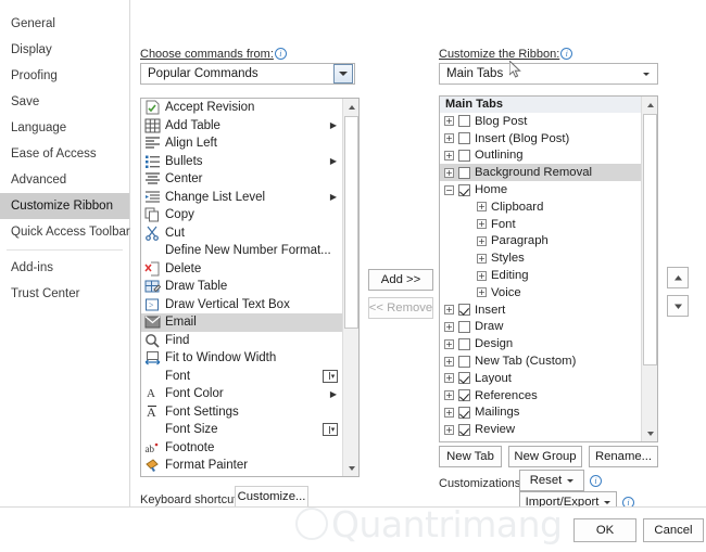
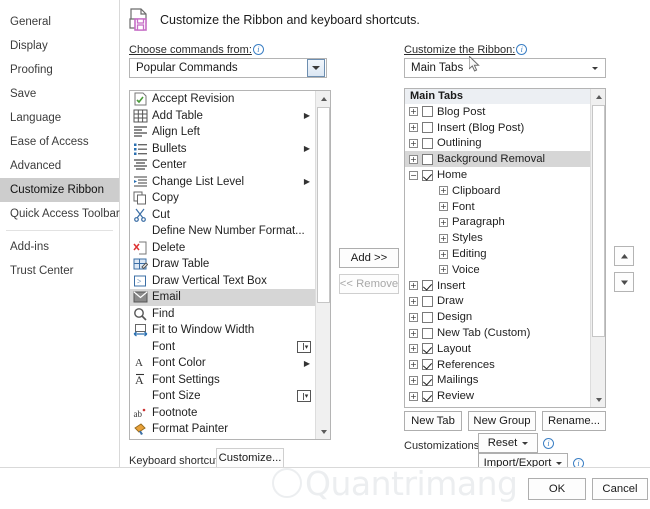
  General
  Display
  Proofing
  Save
  Language
  Ease of Access
  Advanced
  Customize Ribbon
  Quick Access Toolbar
  Add-ins
  Trust Center
+ Customize the Ribbon and keyboard shortcuts.
  Choose commands from: i
  Popular Commands
  Customize the Ribbon: i
  Main Tabs
  Accept Revision
  Add Table
  ▶
  Align Left
  Bullets
  ▶
  Center
  Change List Level
  ▶
  Copy
  Cut
  Define New Number Format...
  Delete
  Draw Table
  >
  Draw Vertical Text Box
  Email
  Find
  Fit to Window Width
  Font
  A
  Font Color
  ▶
  A
  Font Settings
  Font Size
  ab
  Footnote
  Format Painter
  Add >>
  << Remove
  Main Tabs
  +
  Blog Post
  +
  Insert (Blog Post)
  +
  Outlining
  +
  Background Removal
  −
  Home
  +
  Clipboard
  +
  Font
  +
  Paragraph
  +
  Styles
  +
  Editing
  +
  Voice
  +
  Insert
  +
  Draw
  +
  Design
  +
  New Tab (Custom)
  +
  Layout
  +
  References
  +
  Mailings
  +
  Review
  New Tab
  New Group
  Rename...
  Customizations
  Reset
  i
  Import/Export
  i
  Keyboard shortcu
  Customize...
  OK
  Cancel
  Quantrimang
